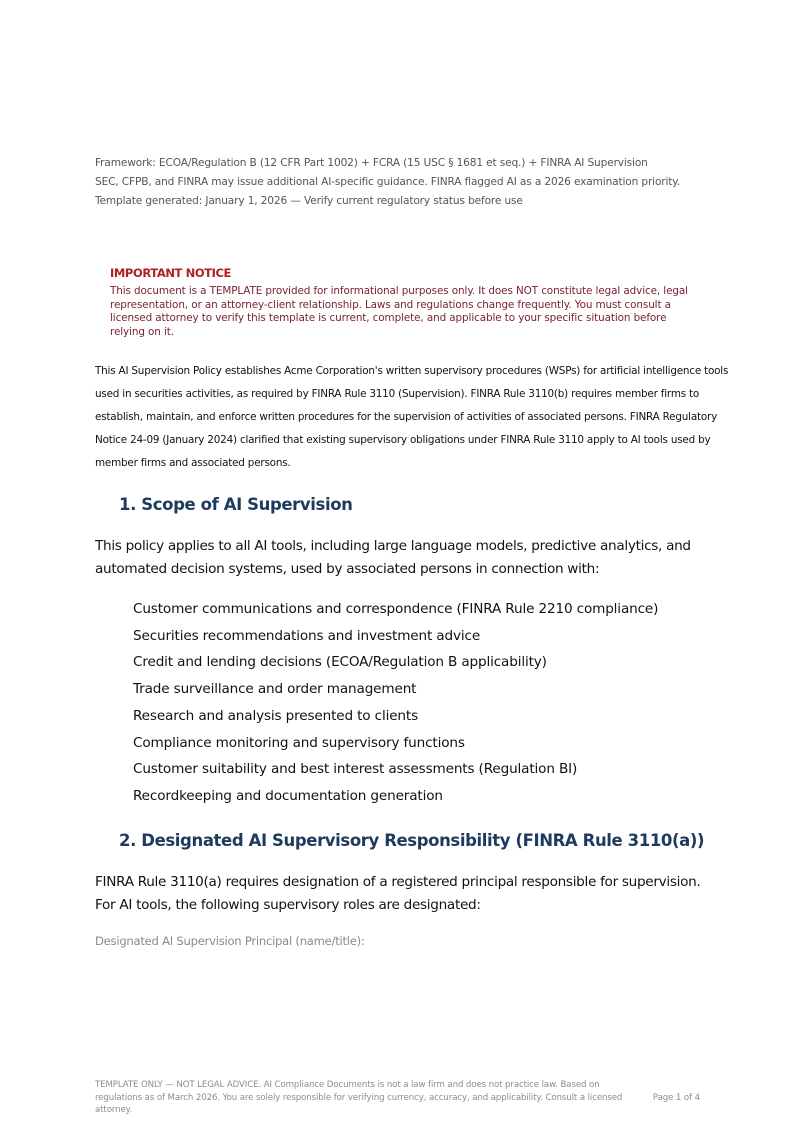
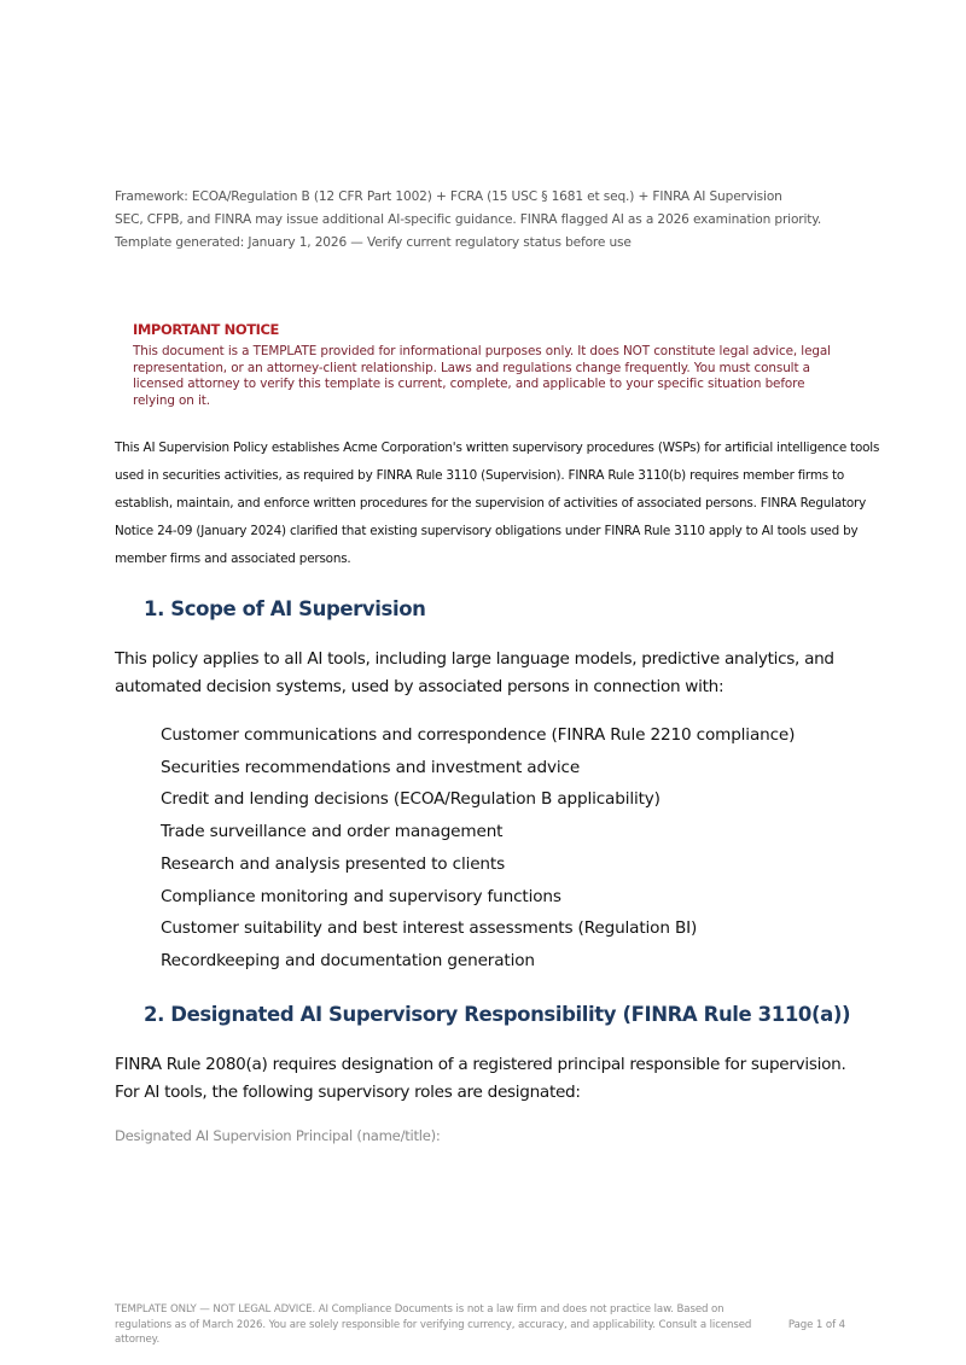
  Framework: ECOA/Regulation B (12 CFR Part 1002) + FCRA (15 USC § 1681 et seq.) + FINRA AI Supervision
  SEC, CFPB, and FINRA may issue additional AI-specific guidance. FINRA flagged AI as a 2026 examination priority.
  Template generated: January 1, 2026 — Verify current regulatory status before use
  IMPORTANT NOTICE
  This document is a TEMPLATE provided for informational purposes only. It does NOT constitute legal advice, legal representation, or an attorney-client relationship. Laws and regulations change frequently. You must consult a licensed attorney to verify this template is current, complete, and applicable to your specific situation before relying on it.
  This AI Supervision Policy establishes Acme Corporation's written supervisory procedures (WSPs) for artificial intelligence tools used in securities activities, as required by FINRA Rule 3110 (Supervision). FINRA Rule 3110(b) requires member firms to establish, maintain, and enforce written procedures for the supervision of activities of associated persons. FINRA Regulatory Notice 24-09 (January 2024) clarified that existing supervisory obligations under FINRA Rule 3110 apply to AI tools used by member firms and associated persons.
  1. Scope of AI Supervision
  This policy applies to all AI tools, including large language models, predictive analytics, and automated decision systems, used by associated persons in connection with:
  Customer communications and correspondence (FINRA Rule 2210 compliance)
  Securities recommendations and investment advice
  Credit and lending decisions (ECOA/Regulation B applicability)
  Trade surveillance and order management
  Research and analysis presented to clients
  Compliance monitoring and supervisory functions
  Customer suitability and best interest assessments (Regulation BI)
  Recordkeeping and documentation generation
  2. Designated AI Supervisory Responsibility (FINRA Rule 3110(a))
- FINRA Rule 3110(a) requires designation of a registered principal responsible for supervision. For AI tools, the following supervisory roles are designated:
+ FINRA Rule 2080(a) requires designation of a registered principal responsible for supervision. For AI tools, the following supervisory roles are designated:
  Designated AI Supervision Principal (name/title):
  TEMPLATE ONLY — NOT LEGAL ADVICE. AI Compliance Documents is not a law firm and does not practice law. Based on regulations as of March 2026. You are solely responsible for verifying currency, accuracy, and applicability. Consult a licensed attorney.
  Page 1 of 4
